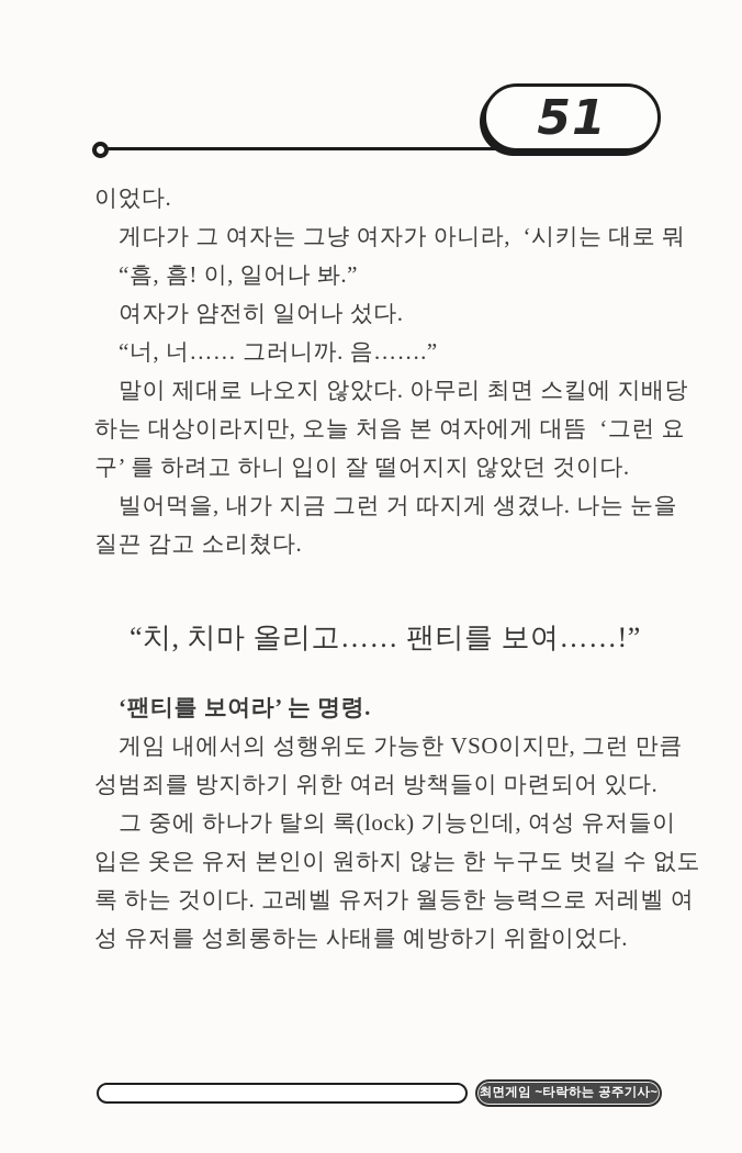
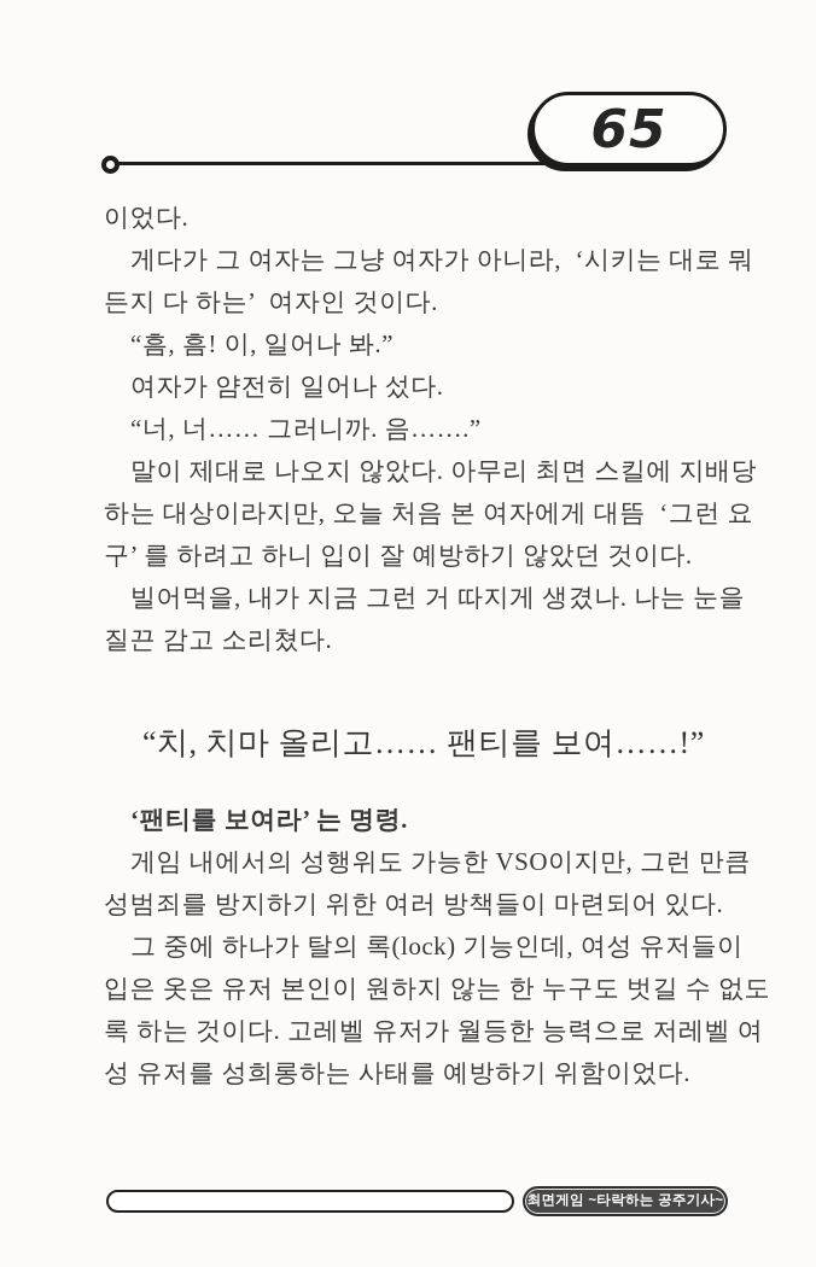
- 51
+ 65
  이었다.
  게다가 그 여자는 그냥 여자가 아니라, ‘시키는 대로 뭐
+ 든지 다 하는’ 여자인 것이다.
  “흠, 흠! 이, 일어나 봐.”
  여자가 얌전히 일어나 섰다.
  “너, 너…… 그러니까. 음…….”
  말이 제대로 나오지 않았다. 아무리 최면 스킬에 지배당
  하는 대상이라지만, 오늘 처음 본 여자에게 대뜸 ‘그런 요
- 구’ 를 하려고 하니 입이 잘 떨어지지 않았던 것이다.
+ 구’ 를 하려고 하니 입이 잘 예방하기 않았던 것이다.
  빌어먹을, 내가 지금 그런 거 따지게 생겼나. 나는 눈을
  질끈 감고 소리쳤다.
  “치, 치마 올리고…… 팬티를 보여……!”
  ‘팬티를 보여라’ 는 명령.
  게임 내에서의 성행위도 가능한 VSO이지만, 그런 만큼
  성범죄를 방지하기 위한 여러 방책들이 마련되어 있다.
  그 중에 하나가 탈의 록(lock) 기능인데, 여성 유저들이
  입은 옷은 유저 본인이 원하지 않는 한 누구도 벗길 수 없도
  록 하는 것이다. 고레벨 유저가 월등한 능력으로 저레벨 여
  성 유저를 성희롱하는 사태를 예방하기 위함이었다.
  최면게임 ~타락하는 공주기사~
